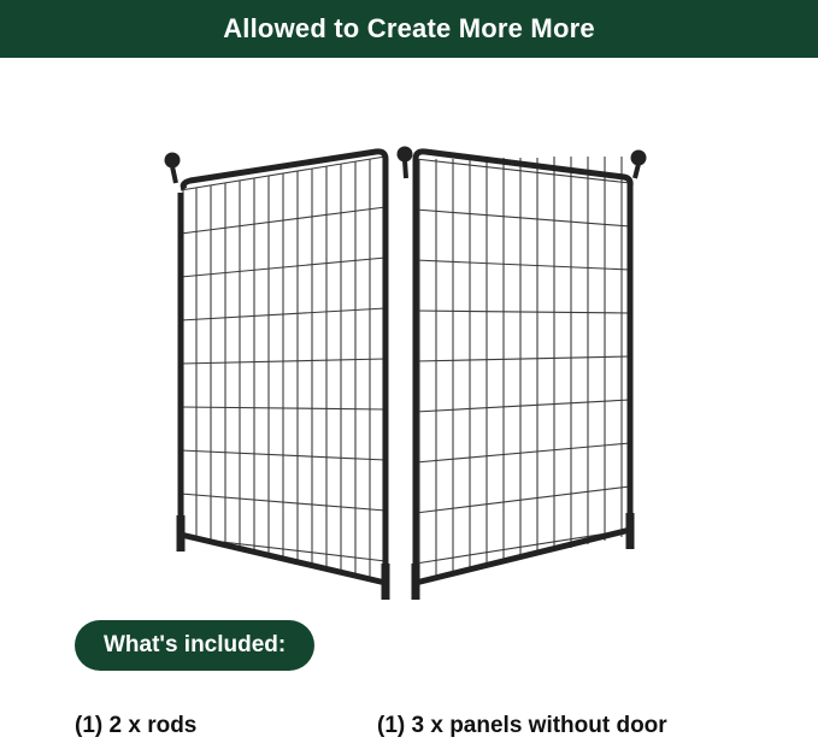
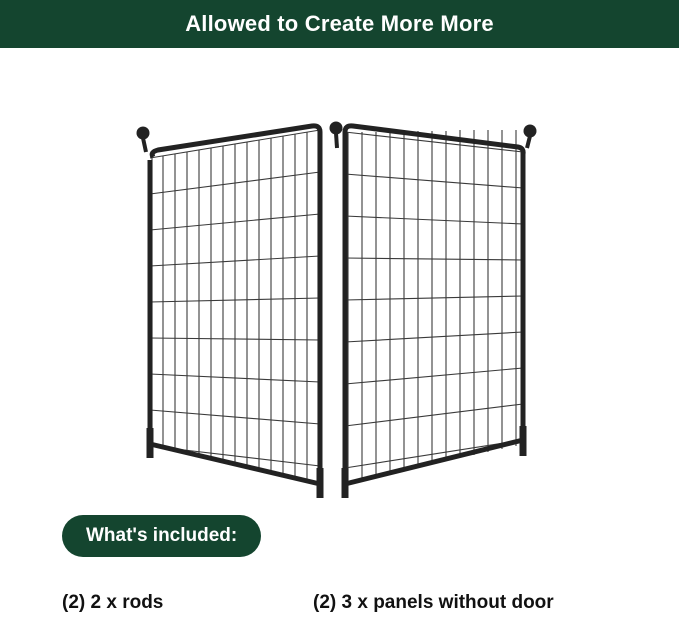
  Allowed to Create More More
  What's included:
- (1) 2 x rods
+ (2) 2 x rods
- (1) 3 x panels without door
+ (2) 3 x panels without door
